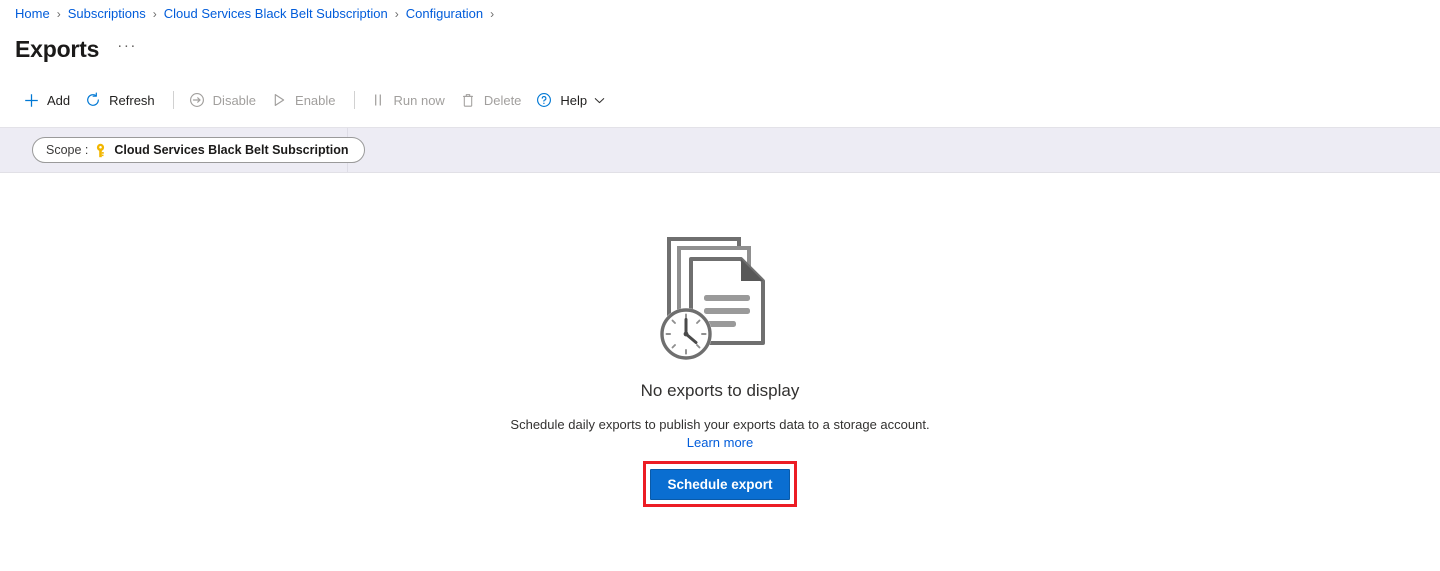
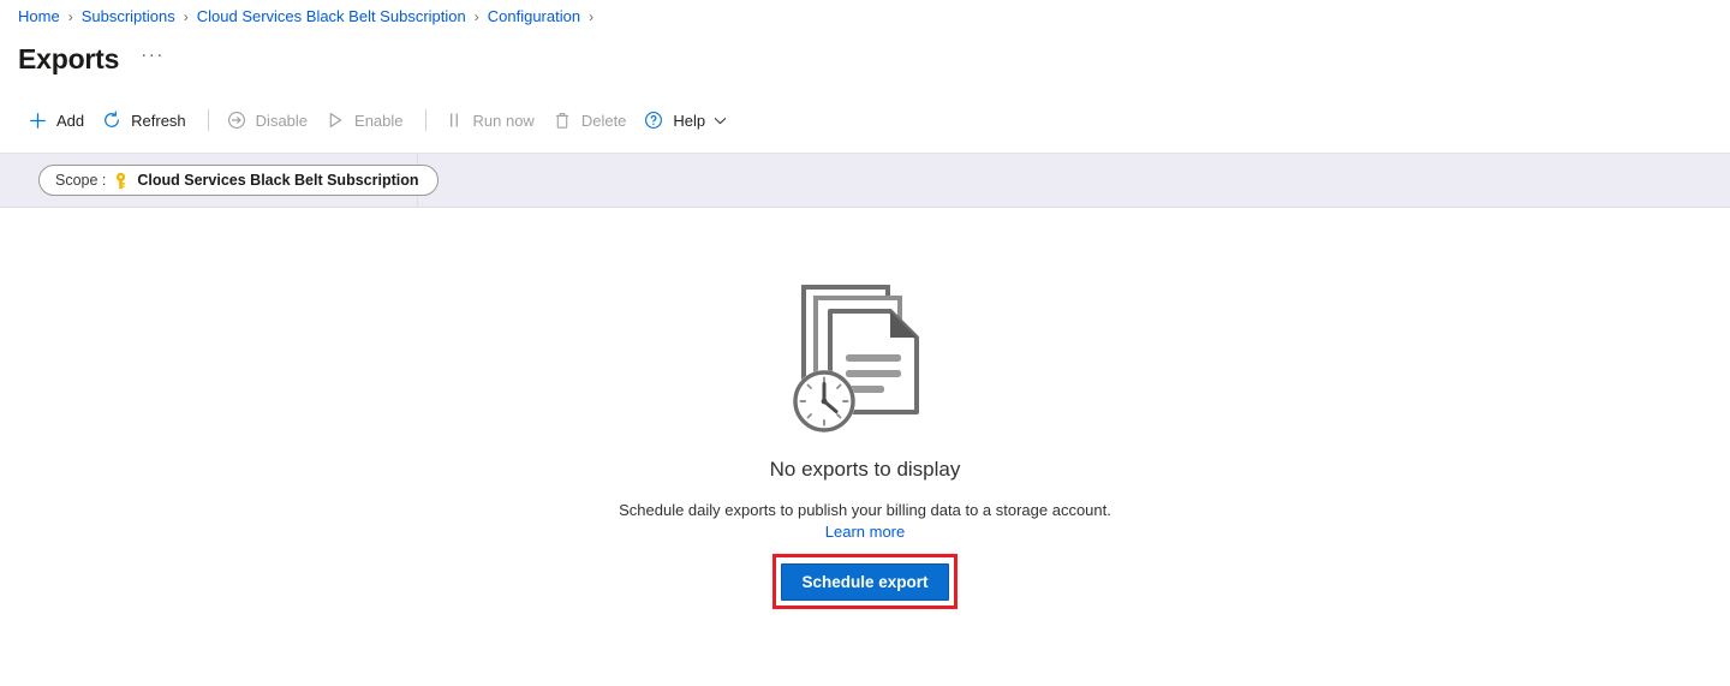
  Home
  ›
  Subscriptions
  ›
  Cloud Services Black Belt Subscription
  ›
  Configuration
  ›
  Exports
  ···
  Add
  Refresh
  Disable
  Enable
  Run now
  Delete
  Help
  Scope :
  Cloud Services Black Belt Subscription
  No exports to display
- Schedule daily exports to publish your exports data to a storage account.
+ Schedule daily exports to publish your billing data to a storage account.
  Learn more
  Schedule export
